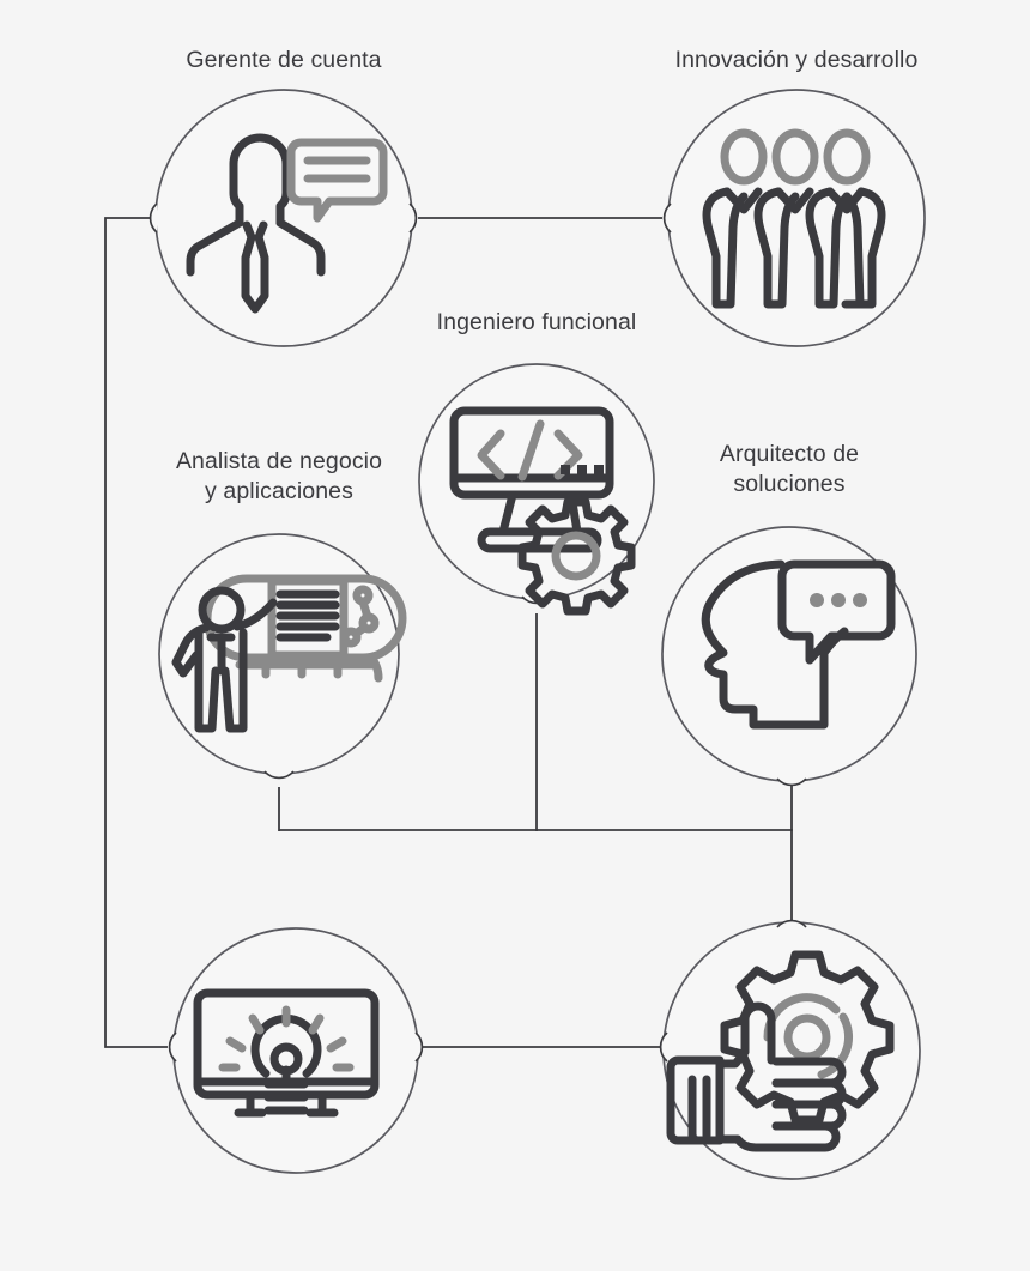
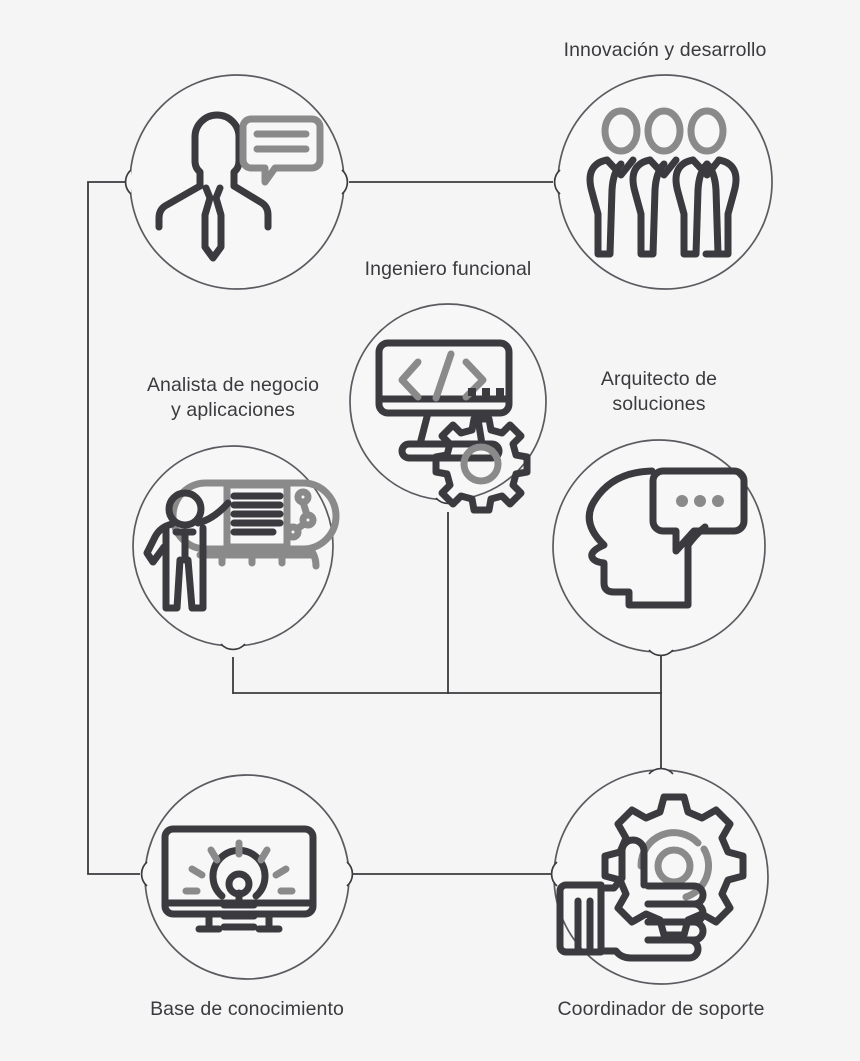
- Gerente de cuenta
  Innovación y desarrollo
  Ingeniero funcional
  Analista de negocio
  y aplicaciones
  Arquitecto de
  soluciones
+ Base de conocimiento
+ Coordinador de soporte
